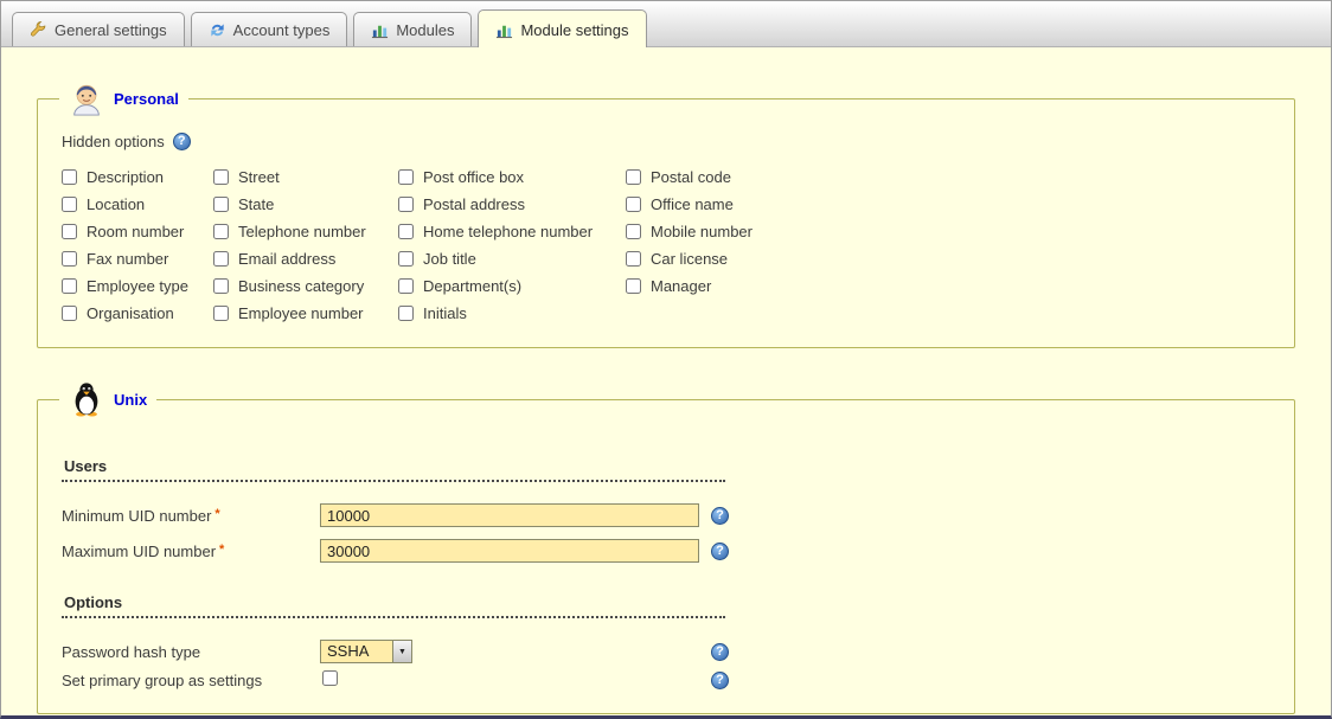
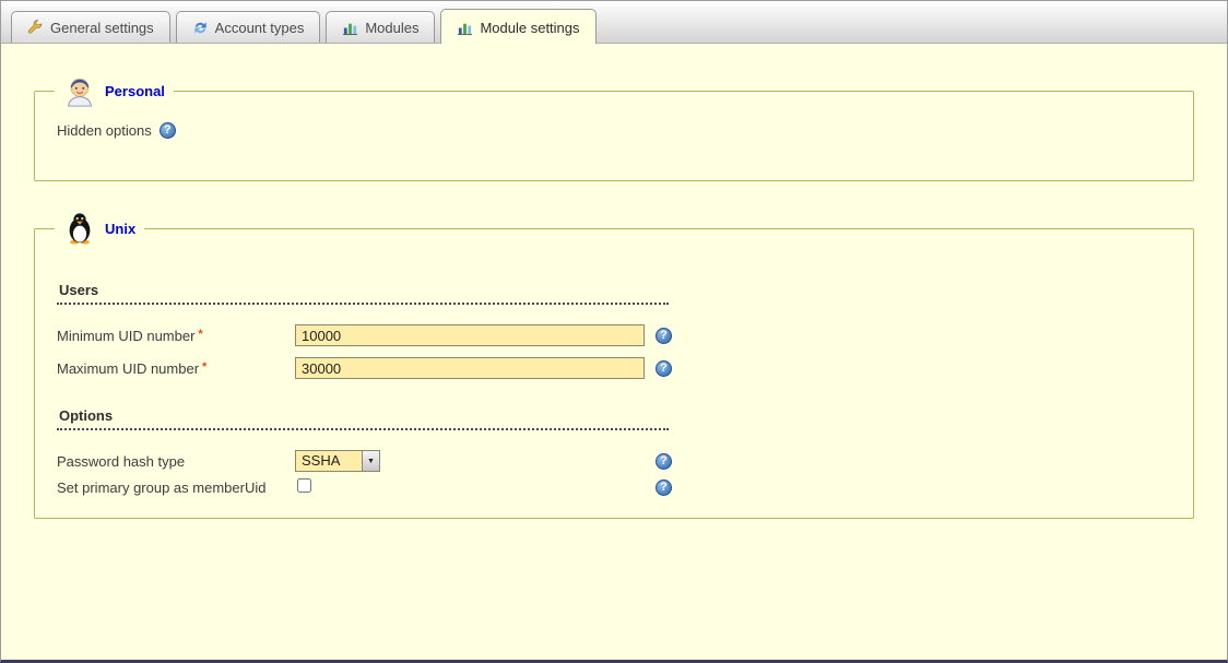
  General settings
  Account types
  Modules
  Module settings
  Personal
  Hidden options
  ?
- Description
- Location
- Room number
- Fax number
- Employee type
- Organisation
- Street
- State
- Telephone number
- Email address
- Business category
- Employee number
- Post office box
- Postal address
- Home telephone number
- Job title
- Department(s)
- Initials
- Postal code
- Office name
- Mobile number
- Car license
- Manager
  Unix
  Users
  Minimum UID number *
  10000
  ?
  Maximum UID number *
  30000
  ?
  Options
  Password hash type
  SSHA
  ?
- Set primary group as settings
+ Set primary group as memberUid
  ?
